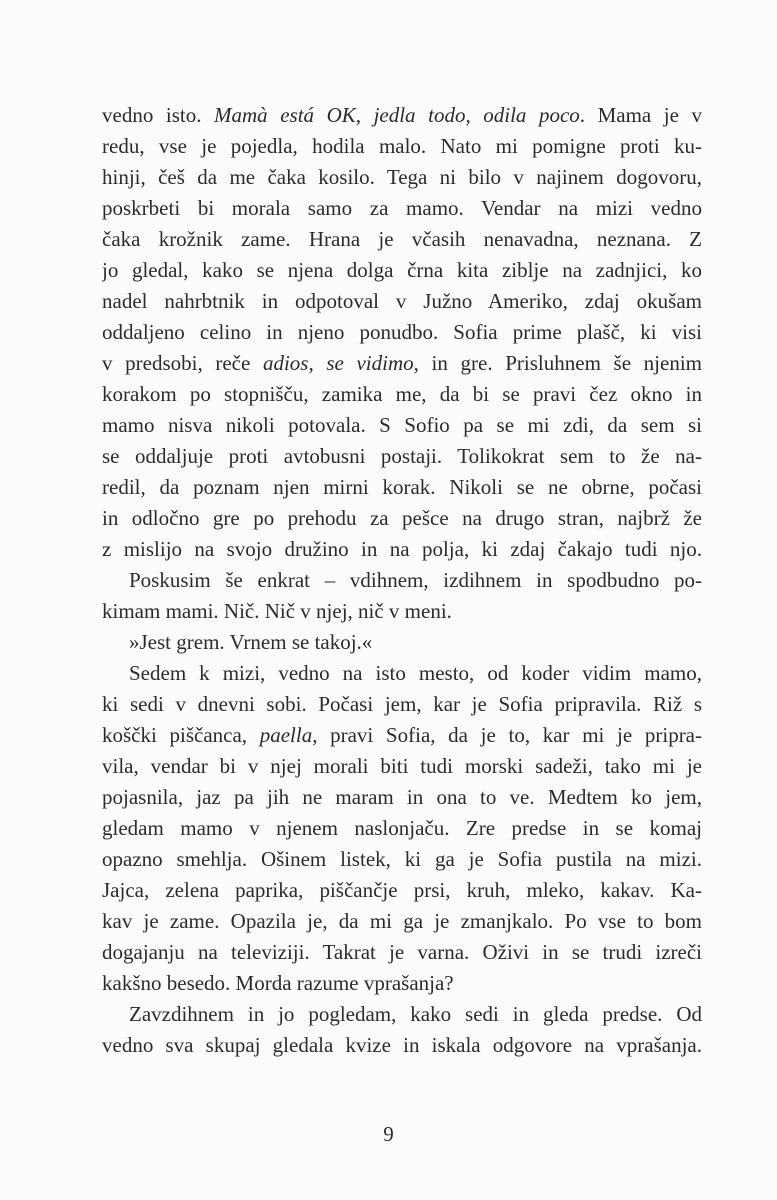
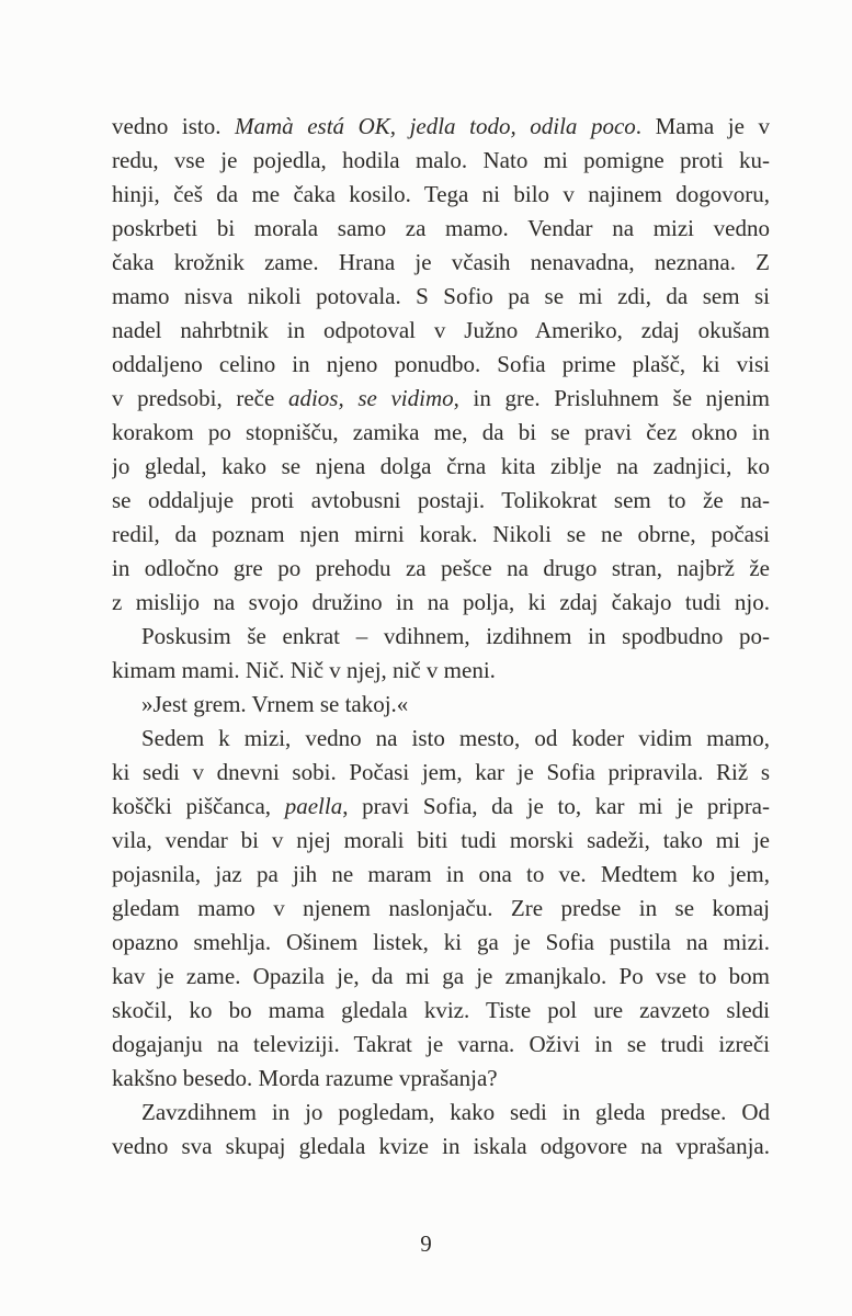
  vedno isto. Mamà está OK, jedla todo, odila poco. Mama je v
  redu, vse je pojedla, hodila malo. Nato mi pomigne proti ku-
  hinji, češ da me čaka kosilo. Tega ni bilo v najinem dogovoru,
  poskrbeti bi morala samo za mamo. Vendar na mizi vedno
  čaka krožnik zame. Hrana je včasih nenavadna, neznana. Z
- jo gledal, kako se njena dolga črna kita ziblje na zadnjici, ko
+ mamo nisva nikoli potovala. S Sofio pa se mi zdi, da sem si
  nadel nahrbtnik in odpotoval v Južno Ameriko, zdaj okušam
  oddaljeno celino in njeno ponudbo. Sofia prime plašč, ki visi
  v predsobi, reče adios, se vidimo, in gre. Prisluhnem še njenim
  korakom po stopnišču, zamika me, da bi se pravi čez okno in
- mamo nisva nikoli potovala. S Sofio pa se mi zdi, da sem si
+ jo gledal, kako se njena dolga črna kita ziblje na zadnjici, ko
  se oddaljuje proti avtobusni postaji. Tolikokrat sem to že na-
  redil, da poznam njen mirni korak. Nikoli se ne obrne, počasi
  in odločno gre po prehodu za pešce na drugo stran, najbrž že
  z mislijo na svojo družino in na polja, ki zdaj čakajo tudi njo.
  Poskusim še enkrat – vdihnem, izdihnem in spodbudno po-
  kimam mami. Nič. Nič v njej, nič v meni.
  »Jest grem. Vrnem se takoj.«
  Sedem k mizi, vedno na isto mesto, od koder vidim mamo,
  ki sedi v dnevni sobi. Počasi jem, kar je Sofia pripravila. Riž s
  koščki piščanca, paella, pravi Sofia, da je to, kar mi je pripra-
  vila, vendar bi v njej morali biti tudi morski sadeži, tako mi je
  pojasnila, jaz pa jih ne maram in ona to ve. Medtem ko jem,
  gledam mamo v njenem naslonjaču. Zre predse in se komaj
  opazno smehlja. Ošinem listek, ki ga je Sofia pustila na mizi.
- Jajca, zelena paprika, piščančje prsi, kruh, mleko, kakav. Ka-
  kav je zame. Opazila je, da mi ga je zmanjkalo. Po vse to bom
+ skočil, ko bo mama gledala kviz. Tiste pol ure zavzeto sledi
  dogajanju na televiziji. Takrat je varna. Oživi in se trudi izreči
  kakšno besedo. Morda razume vprašanja?
  Zavzdihnem in jo pogledam, kako sedi in gleda predse. Od
  vedno sva skupaj gledala kvize in iskala odgovore na vprašanja.
  9
